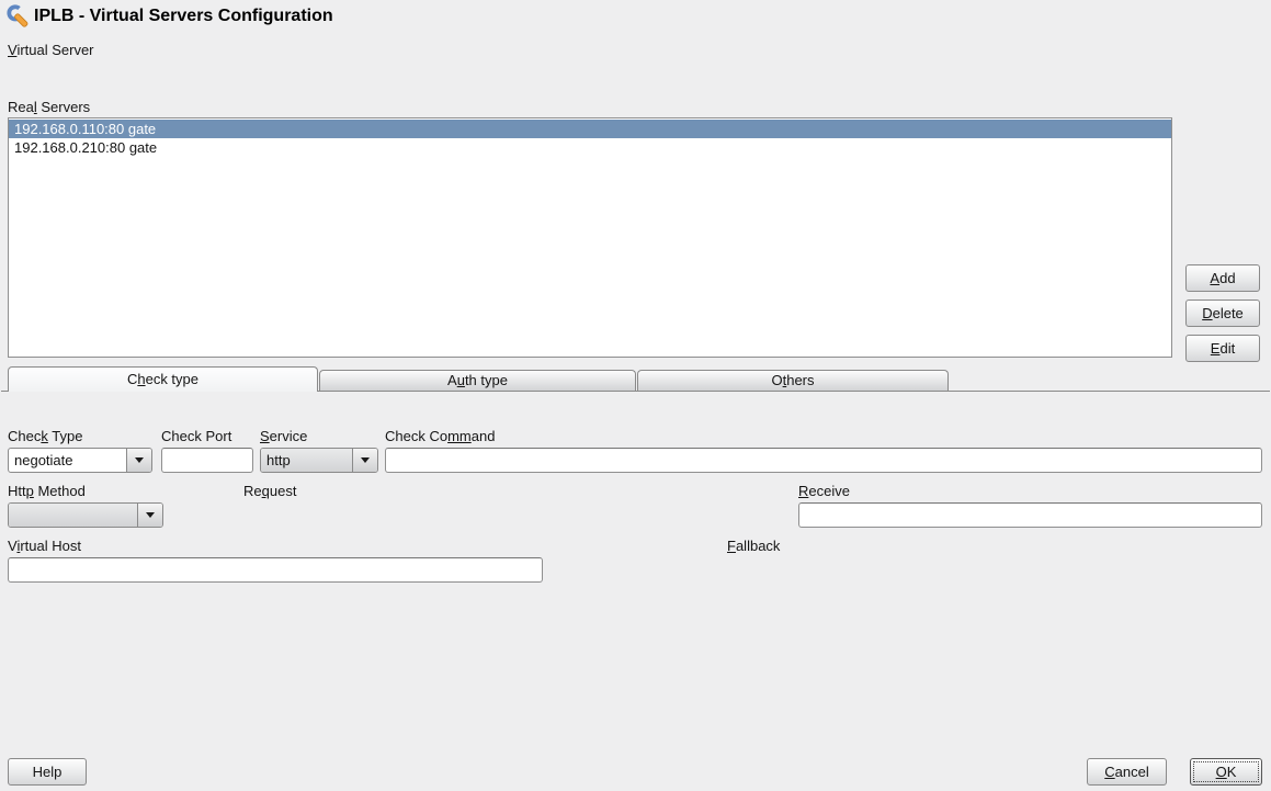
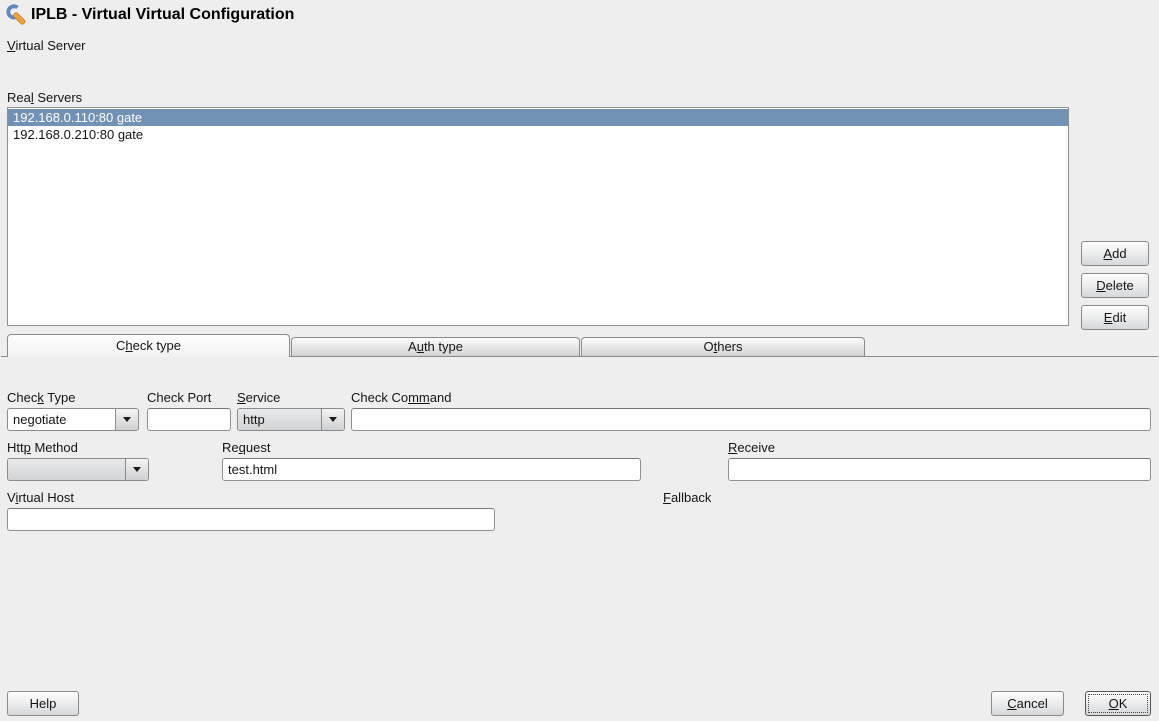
- IPLB - Virtual Servers Configuration
+ IPLB - Virtual Virtual Configuration
  Virtual Server
  Real Servers
  192.168.0.110:80 gate
  192.168.0.210:80 gate
  Add
  Delete
  Edit
  Check type
  Auth type
  Others
  Check Type
  negotiate
  Check Port
  Service
  http
  Check Command
  Http Method
  Request
+ test.html
  Receive
  Virtual Host
  Fallback
  Help
  Cancel
  OK
